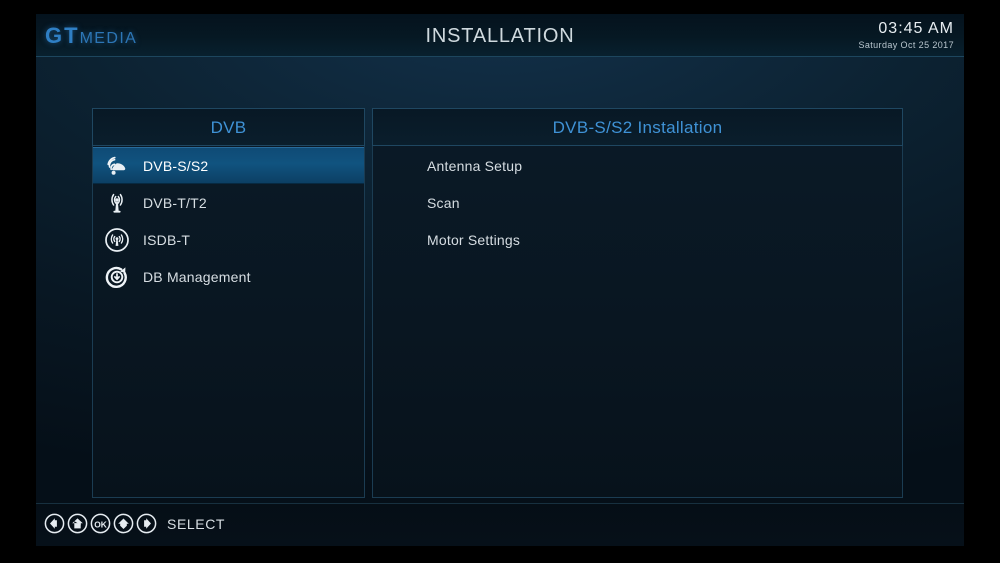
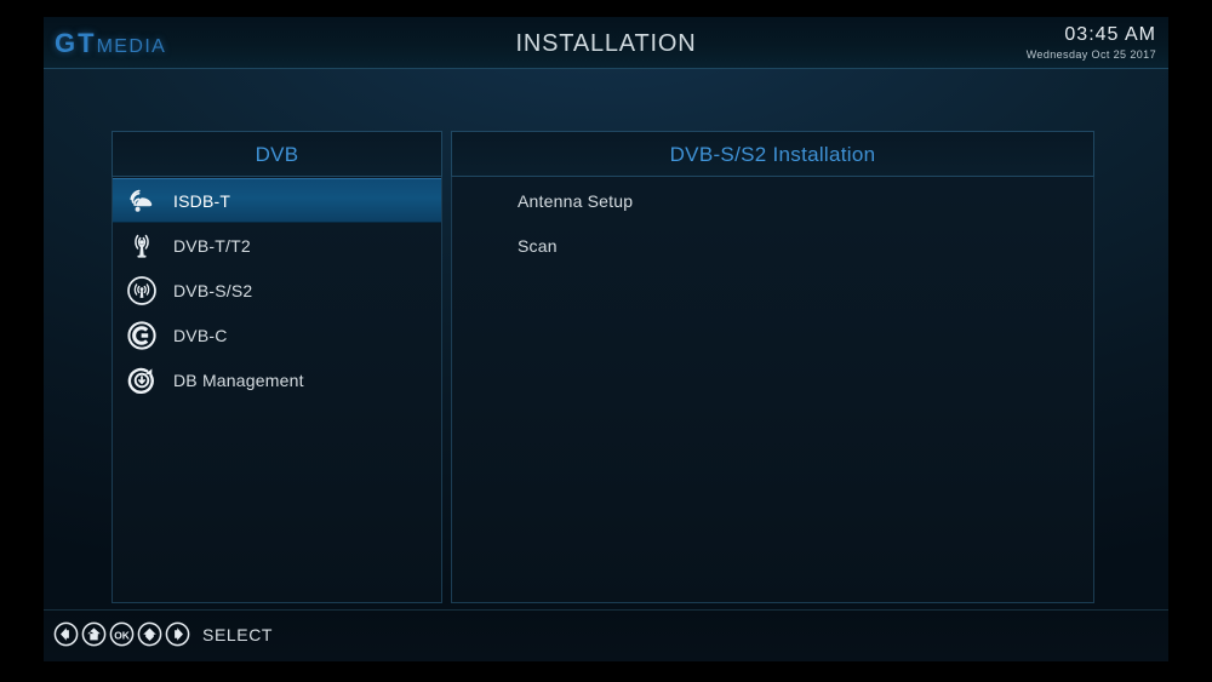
  GTMEDIA
  INSTALLATION
  03:45 AM
- Saturday Oct 25 2017
+ Wednesday Oct 25 2017
  DVB
- DVB-S/S2
+ ISDB-T
  DVB-T/T2
- ISDB-T
+ DVB-S/S2
+ DVB-C
  DB Management
  DVB-S/S2 Installation
  Antenna Setup
  Scan
- Motor Settings
  OK
  SELECT
